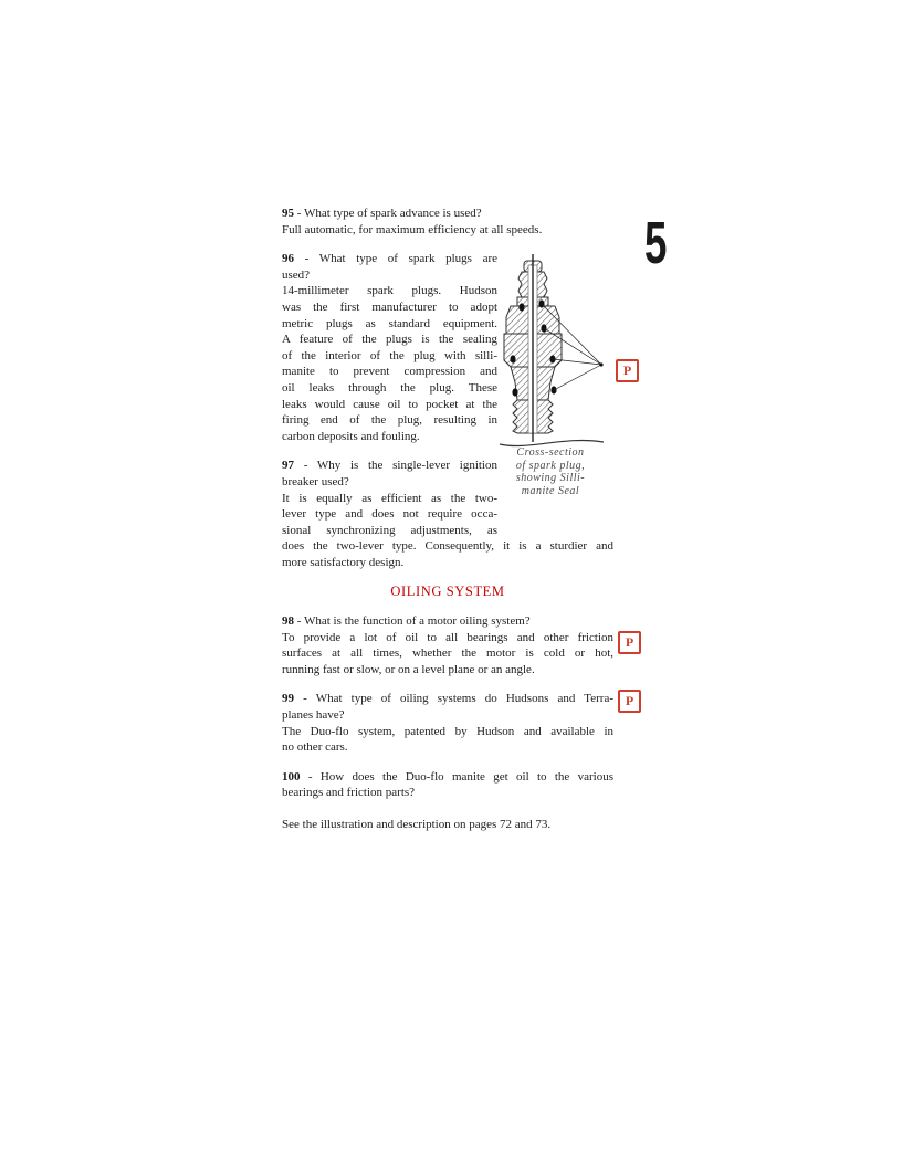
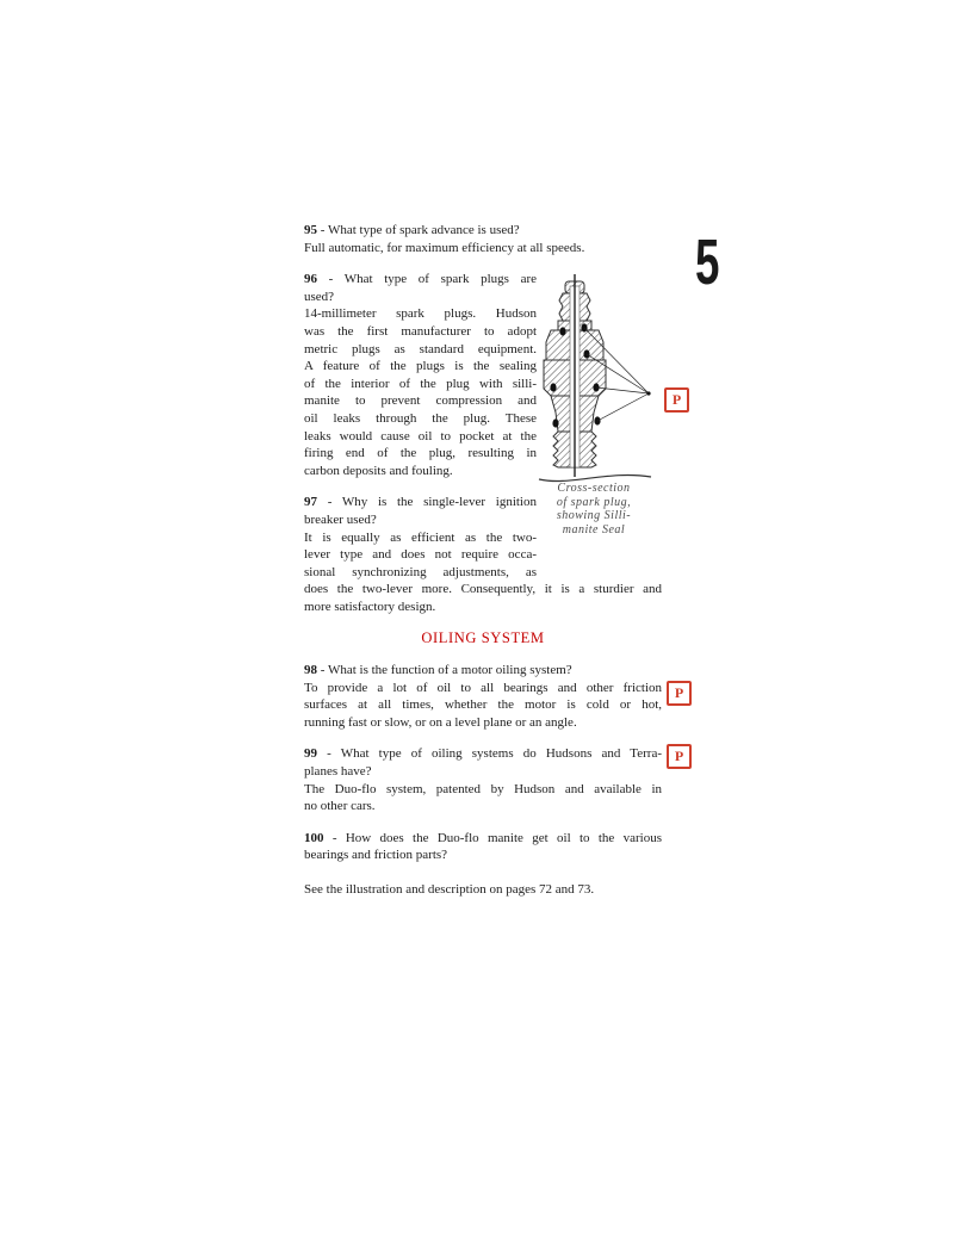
  95 - What type of spark advance is used?
  Full automatic, for maximum efficiency at all speeds.
  96 - What type of spark plugs are
  used?
  14-millimeter spark plugs. Hudson
  was the first manufacturer to adopt
  metric plugs as standard equipment.
  A feature of the plugs is the sealing
  of the interior of the plug with silli-
  manite to prevent compression and
  oil leaks through the plug. These
  leaks would cause oil to pocket at the
  firing end of the plug, resulting in
  carbon deposits and fouling.
  97 - Why is the single-lever ignition
  breaker used?
  It is equally as efficient as the two-
  lever type and does not require occa-
  sional synchronizing adjustments, as
- does the two-lever type. Consequently, it is a sturdier and
+ does the two-lever more. Consequently, it is a sturdier and
  more satisfactory design.
  OILING SYSTEM
  98 - What is the function of a motor oiling system?
  To provide a lot of oil to all bearings and other friction
  surfaces at all times, whether the motor is cold or hot,
  running fast or slow, or on a level plane or an angle.
  99 - What type of oiling systems do Hudsons and Terra-
  planes have?
  The Duo-flo system, patented by Hudson and available in
  no other cars.
  100 - How does the Duo-flo manite get oil to the various
  bearings and friction parts?
  See the illustration and description on pages 72 and 73.
  Cross-section
  of spark plug,
  showing Silli-
  manite Seal
  P
  P
  P
  5
